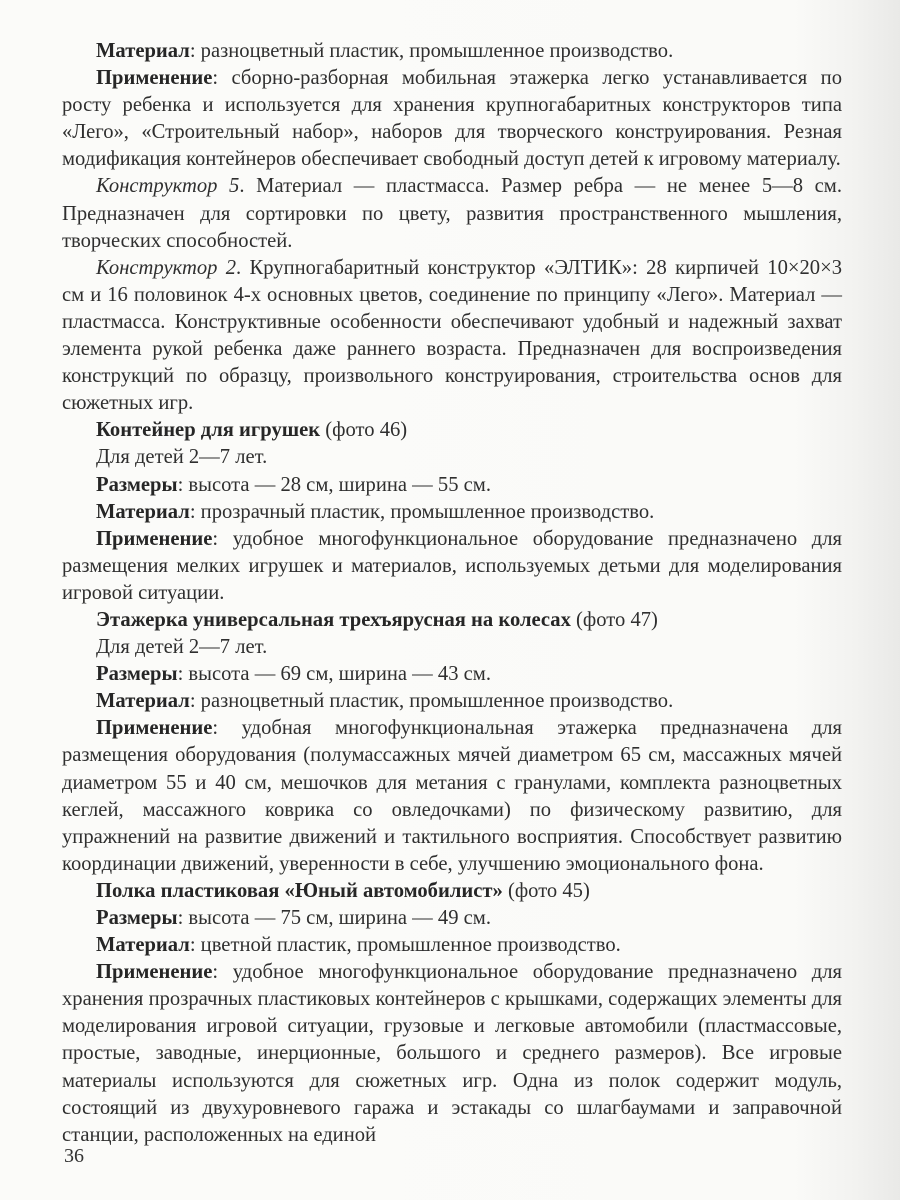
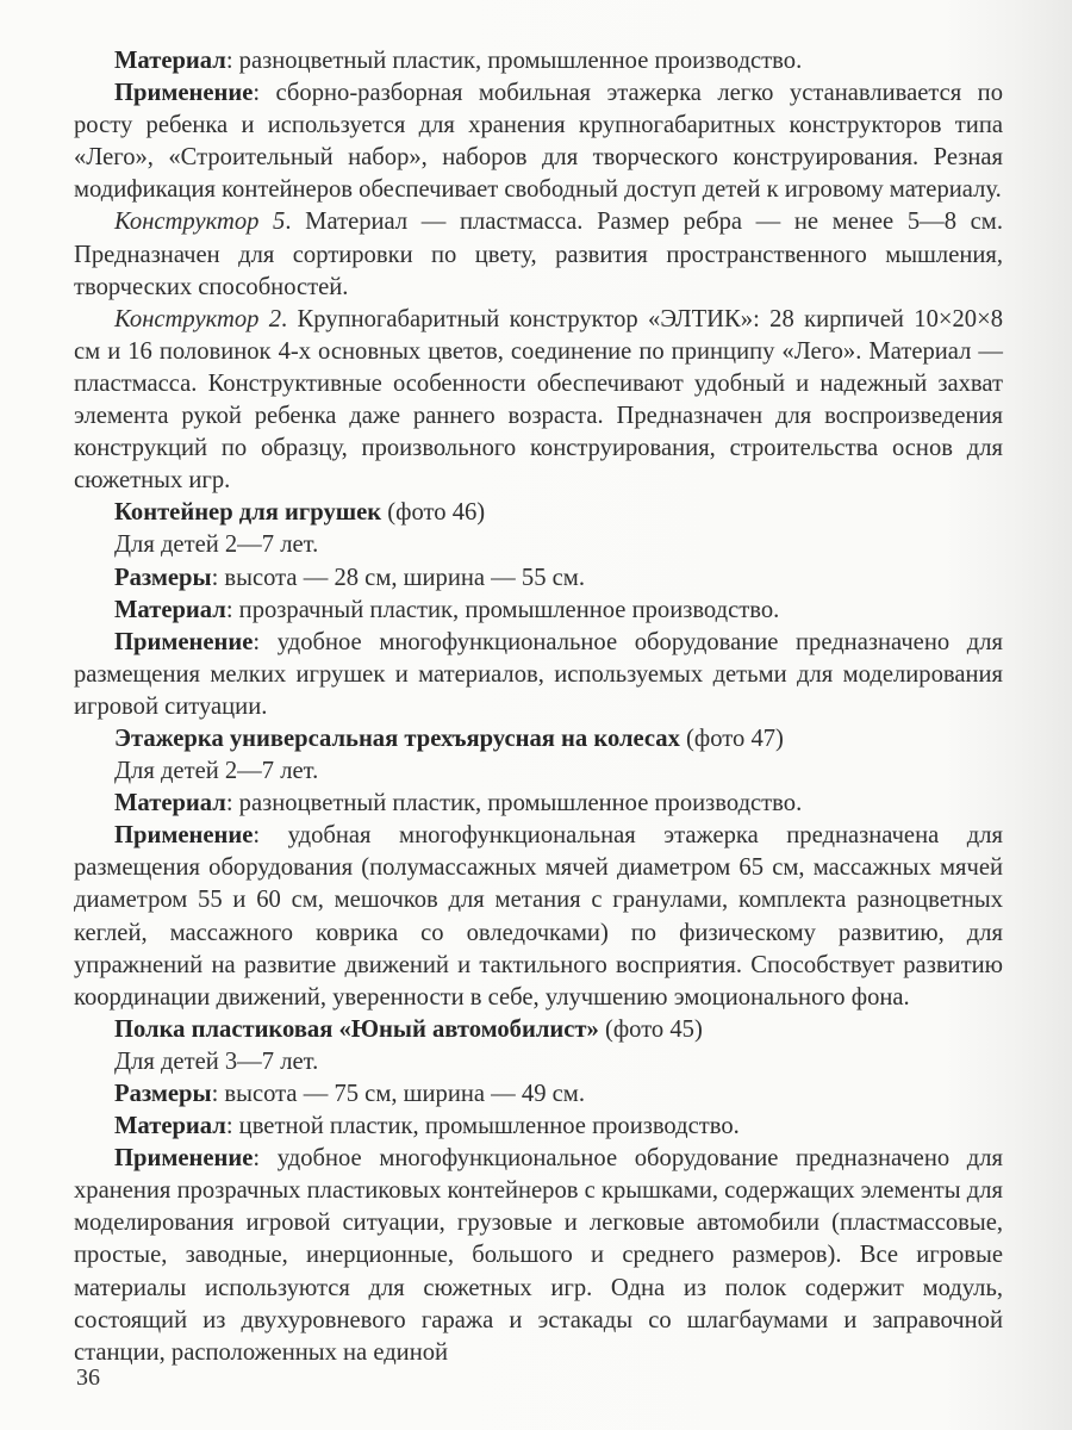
  Материал: разноцветный пластик, промышленное производство.
  Применение: сборно-разборная мобильная этажерка легко устанавливается по росту ребенка и используется для хранения крупногабаритных конструкторов типа «Лего», «Строительный набор», наборов для творческого конструирования. Резная модификация контейнеров обеспечивает свободный доступ детей к игровому материалу.
  Конструктор 5. Материал — пластмасса. Размер ребра — не менее 5—8 см. Предназначен для сортировки по цвету, развития пространственного мышления, творческих способностей.
- Конструктор 2. Крупногабаритный конструктор «ЭЛТИК»: 28 кирпичей 10×20×3 см и 16 половинок 4-х основных цветов, соединение по принципу «Лего». Материал — пластмасса. Конструктивные особенности обеспечивают удобный и надежный захват элемента рукой ребенка даже раннего возраста. Предназначен для воспроизведения конструкций по образцу, произвольного конструирования, строительства основ для сюжетных игр.
+ Конструктор 2. Крупногабаритный конструктор «ЭЛТИК»: 28 кирпичей 10×20×8 см и 16 половинок 4-х основных цветов, соединение по принципу «Лего». Материал — пластмасса. Конструктивные особенности обеспечивают удобный и надежный захват элемента рукой ребенка даже раннего возраста. Предназначен для воспроизведения конструкций по образцу, произвольного конструирования, строительства основ для сюжетных игр.
  Контейнер для игрушек (фото 46)
  Для детей 2—7 лет.
  Размеры: высота — 28 см, ширина — 55 см.
  Материал: прозрачный пластик, промышленное производство.
  Применение: удобное многофункциональное оборудование предназначено для размещения мелких игрушек и материалов, используемых детьми для моделирования игровой ситуации.
  Этажерка универсальная трехъярусная на колесах (фото 47)
  Для детей 2—7 лет.
- Размеры: высота — 69 см, ширина — 43 см.
  Материал: разноцветный пластик, промышленное производство.
- Применение: удобная многофункциональная этажерка предназначена для размещения оборудования (полумассажных мячей диаметром 65 см, массажных мячей диаметром 55 и 40 см, мешочков для метания с гранулами, комплекта разноцветных кеглей, массажного коврика со овледочками) по физическому развитию, для упражнений на развитие движений и тактильного восприятия. Способствует развитию координации движений, уверенности в себе, улучшению эмоционального фона.
+ Применение: удобная многофункциональная этажерка предназначена для размещения оборудования (полумассажных мячей диаметром 65 см, массажных мячей диаметром 55 и 60 см, мешочков для метания с гранулами, комплекта разноцветных кеглей, массажного коврика со овледочками) по физическому развитию, для упражнений на развитие движений и тактильного восприятия. Способствует развитию координации движений, уверенности в себе, улучшению эмоционального фона.
  Полка пластиковая «Юный автомобилист» (фото 45)
+ Для детей 3—7 лет.
  Размеры: высота — 75 см, ширина — 49 см.
  Материал: цветной пластик, промышленное производство.
  Применение: удобное многофункциональное оборудование предназначено для хранения прозрачных пластиковых контейнеров с крышками, содержащих элементы для моделирования игровой ситуации, грузовые и легковые автомобили (пластмассовые, простые, заводные, инерционные, большого и среднего размеров). Все игровые материалы используются для сюжетных игр. Одна из полок содержит модуль, состоящий из двухуровневого гаража и эстакады со шлагбаумами и заправочной станции, расположенных на единой
  36
